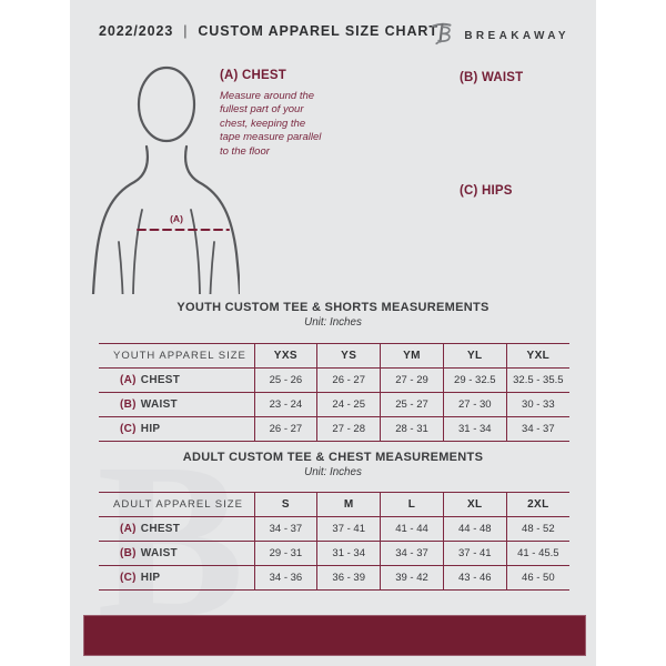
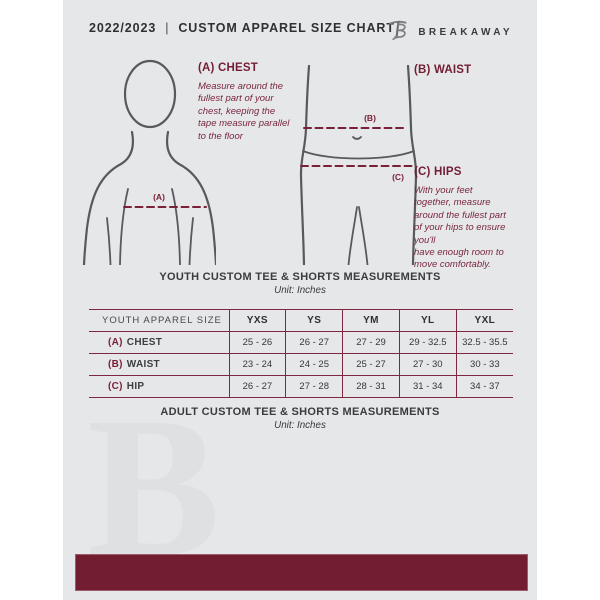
  B
  2022/2023
  |
  CUSTOM APPAREL SIZE CHART
  BREAKAWAY
  (A)
+ (B)
+ (C)
  (A) CHEST
  Measure around the
  fullest part of your
  chest, keeping the
  tape measure parallel
  to the floor
  (B) WAIST
  (C) HIPS
+ With your feet
+ together, measure
+ around the fullest part
+ of your hips to ensure
+ you'll
+ have enough room to
+ move comfortably.
  YOUTH CUSTOM TEE & SHORTS MEASUREMENTS
  Unit: Inches
  YOUTH APPAREL SIZE	YXS	YS	YM	YL	YXL
  (A) CHEST	25 - 26	26 - 27	27 - 29	29 - 32.5	32.5 - 35.5
  (B) WAIST	23 - 24	24 - 25	25 - 27	27 - 30	30 - 33
  (C) HIP	26 - 27	27 - 28	28 - 31	31 - 34	34 - 37
- ADULT CUSTOM TEE & CHEST MEASUREMENTS
+ ADULT CUSTOM TEE & SHORTS MEASUREMENTS
  Unit: Inches
- ADULT APPAREL SIZE	S	M	L	XL	2XL
- (A) CHEST	34 - 37	37 - 41	41 - 44	44 - 48	48 - 52
- (B) WAIST	29 - 31	31 - 34	34 - 37	37 - 41	41 - 45.5
- (C) HIP	34 - 36	36 - 39	39 - 42	43 - 46	46 - 50
